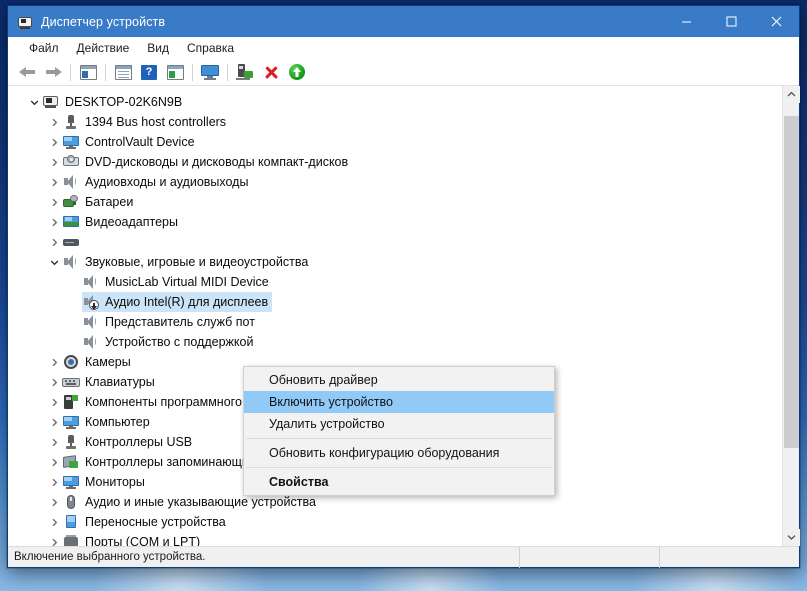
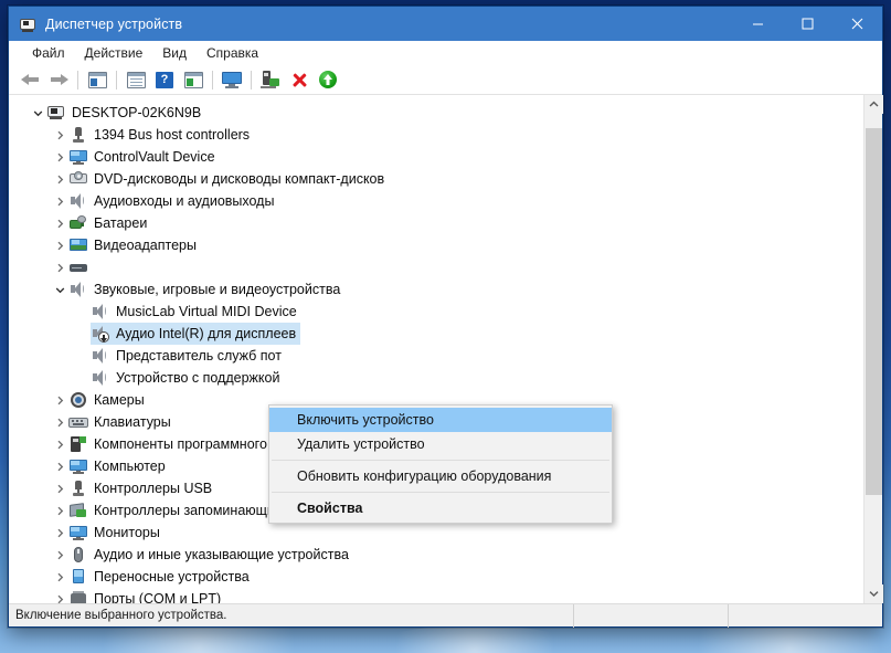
  Диспетчер устройств
  Файл
  Действие
  Вид
  Справка
  ?
  DESKTOP-02K6N9B
  1394 Bus host controllers
  ControlVault Device
  DVD-дисководы и дисководы компакт-дисков
  Аудиовходы и аудиовыходы
  Батареи
  Видеоадаптеры
  Звуковые, игровые и видеоустройства
  MusicLab Virtual MIDI Device
  Аудио Intel(R) для дисплеев
  Представитель служб пот
  Устройство с поддержкой
  Камеры
  Клавиатуры
  Компоненты программного
  Компьютер
  Контроллеры USB
  Мониторы
  Аудио и иные указывающие устройства
  Переносные устройства
  Порты (COM и LPT)
- Обновить драйвер
  Включить устройство
  Удалить устройство
  Обновить конфигурацию оборудования
  Свойства
  Включение выбранного устройства.
